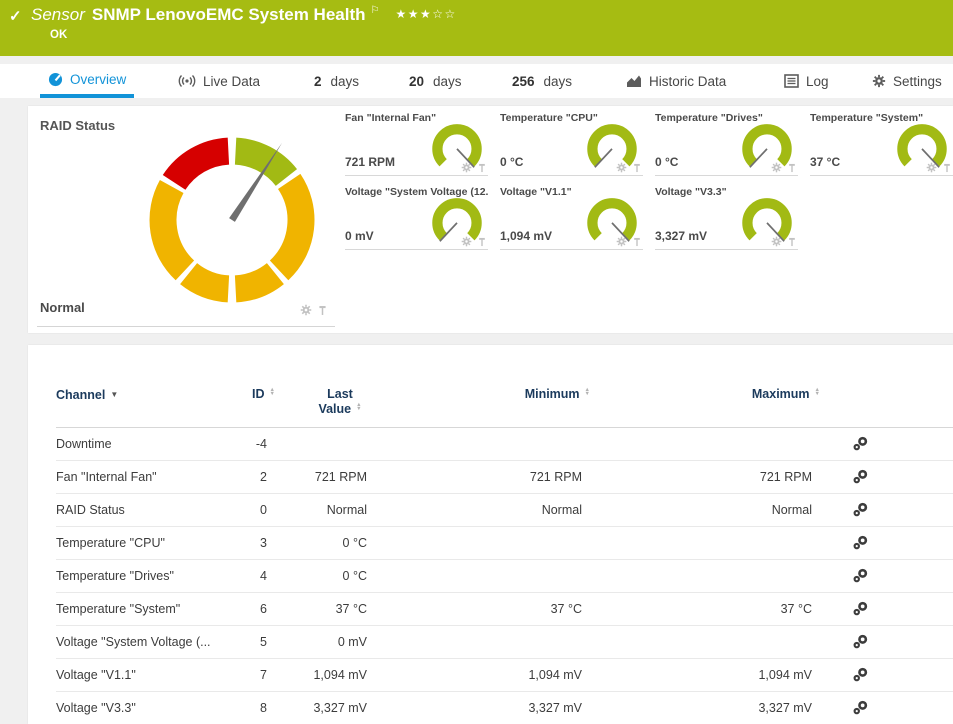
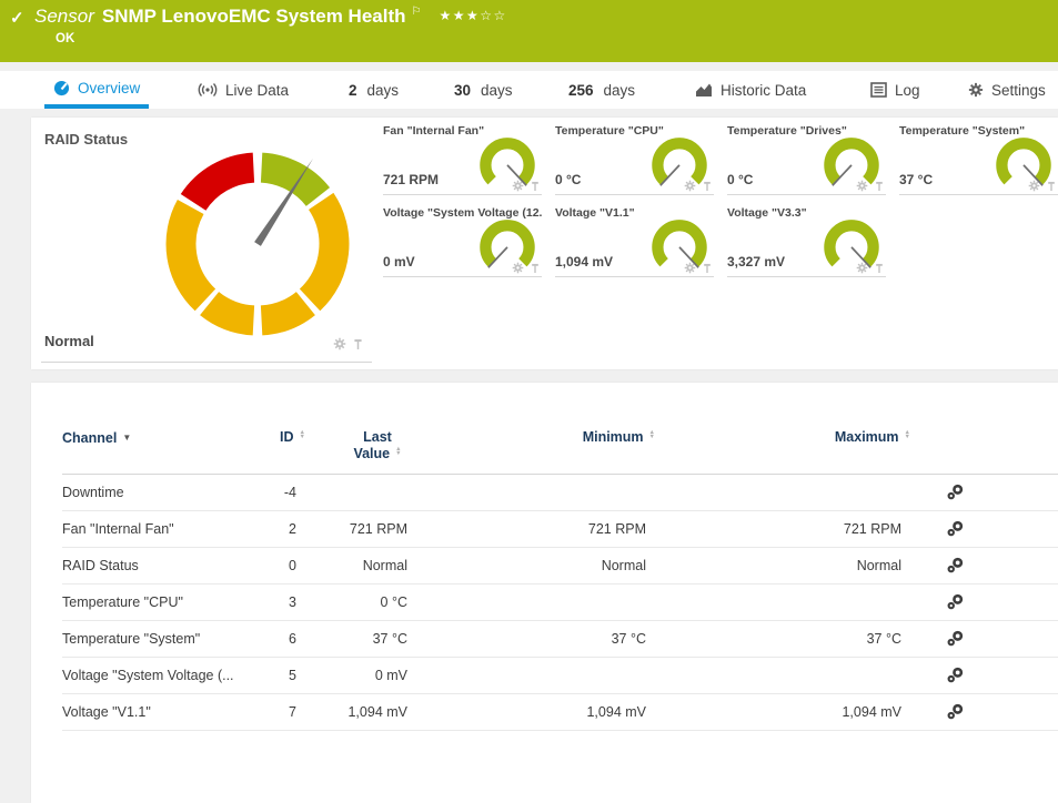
  ✓
  Sensor SNMP LenovoEMC System Health ⚐ ★★★☆☆
  OK
  Overview
  Live Data
  2
  days
- 20
+ 30
  days
  256
  days
  Historic Data
  Log
  Settings
  RAID Status
  Normal
  Fan "Internal Fan"
  721 RPM
  Temperature "CPU"
  0 °C
  Temperature "Drives"
  0 °C
  Temperature "System"
  37 °C
  Voltage "System Voltage (12.
  0 mV
  Voltage "V1.1"
  1,094 mV
  Voltage "V3.3"
  3,327 mV
  Channel ▼	ID	LastValue	Minimum	Maximum
  Downtime	-4
  Fan "Internal Fan"	2	721 RPM	721 RPM	721 RPM
  RAID Status	0	Normal	Normal	Normal
  Temperature "CPU"	3	0 °C
- Temperature "Drives"	4	0 °C
  Temperature "System"	6	37 °C	37 °C	37 °C
  Voltage "System Voltage (...	5	0 mV
  Voltage "V1.1"	7	1,094 mV	1,094 mV	1,094 mV
- Voltage "V3.3"	8	3,327 mV	3,327 mV	3,327 mV
